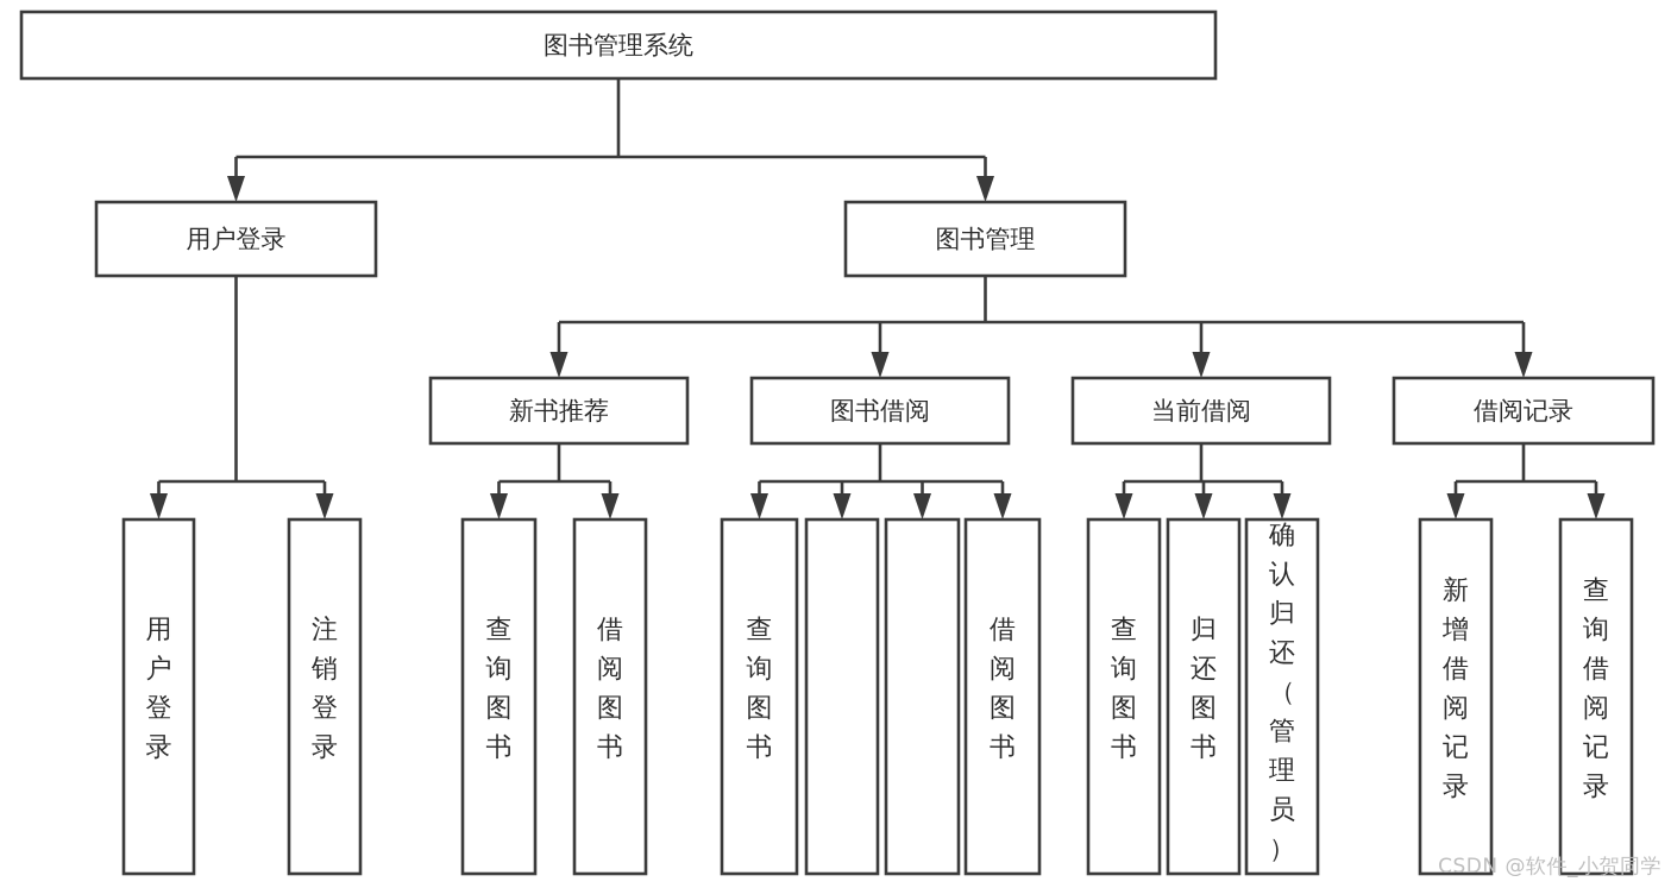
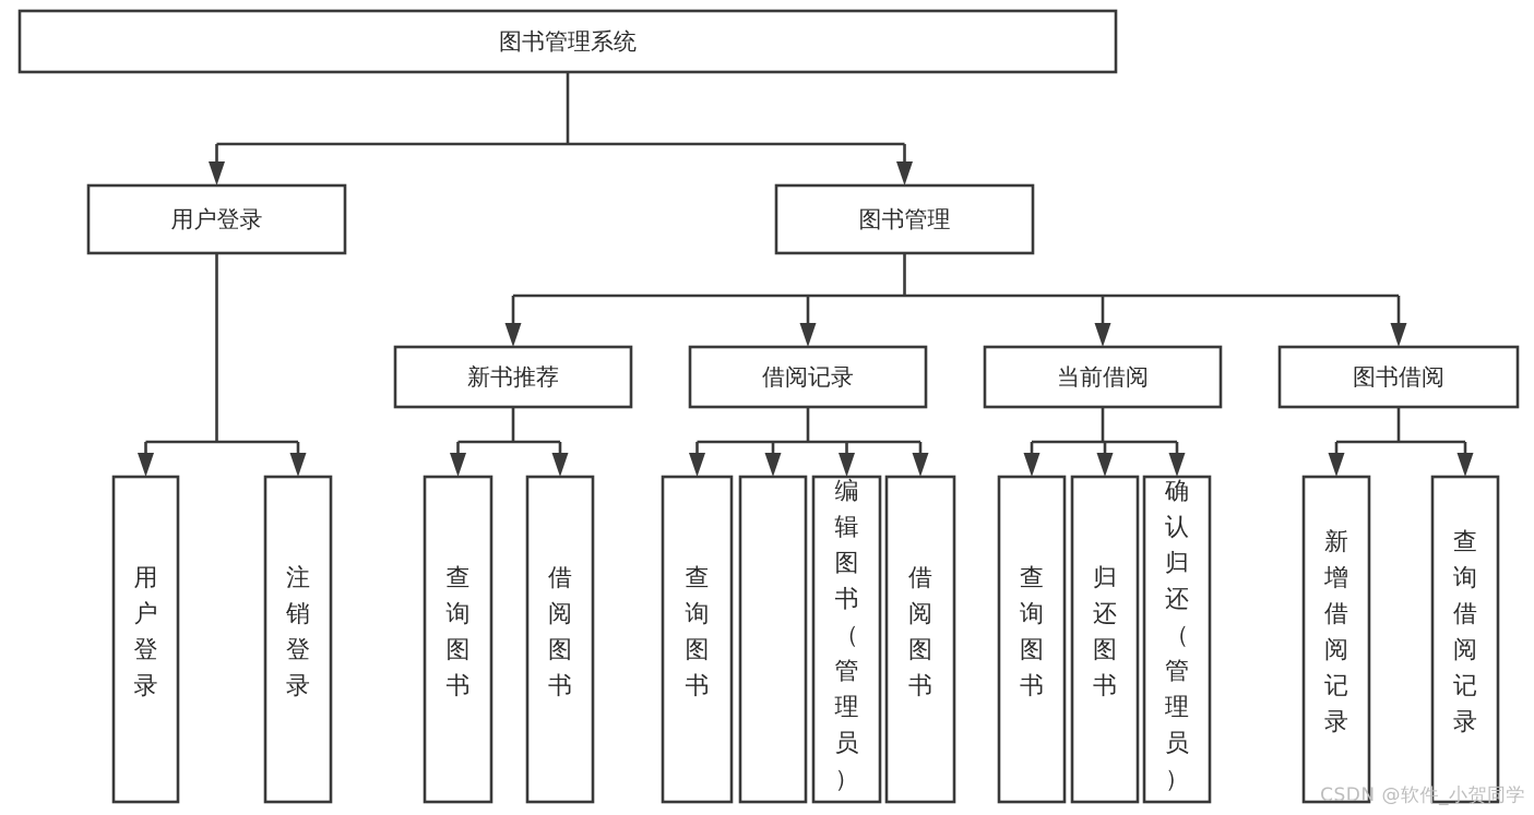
  图书管理系统
  用户登录
  图书管理
  新书推荐
- 图书借阅
+ 借阅记录
  当前借阅
- 借阅记录
+ 图书借阅
  用户登录
  注销登录
  查询图书
  借阅图书
  查询图书
+ 编辑图书（管理员）
  借阅图书
  查询图书
  归还图书
  确认归还（管理员）
  新增借阅记录
  查询借阅记录
  CSDN @软件_小贺同学
